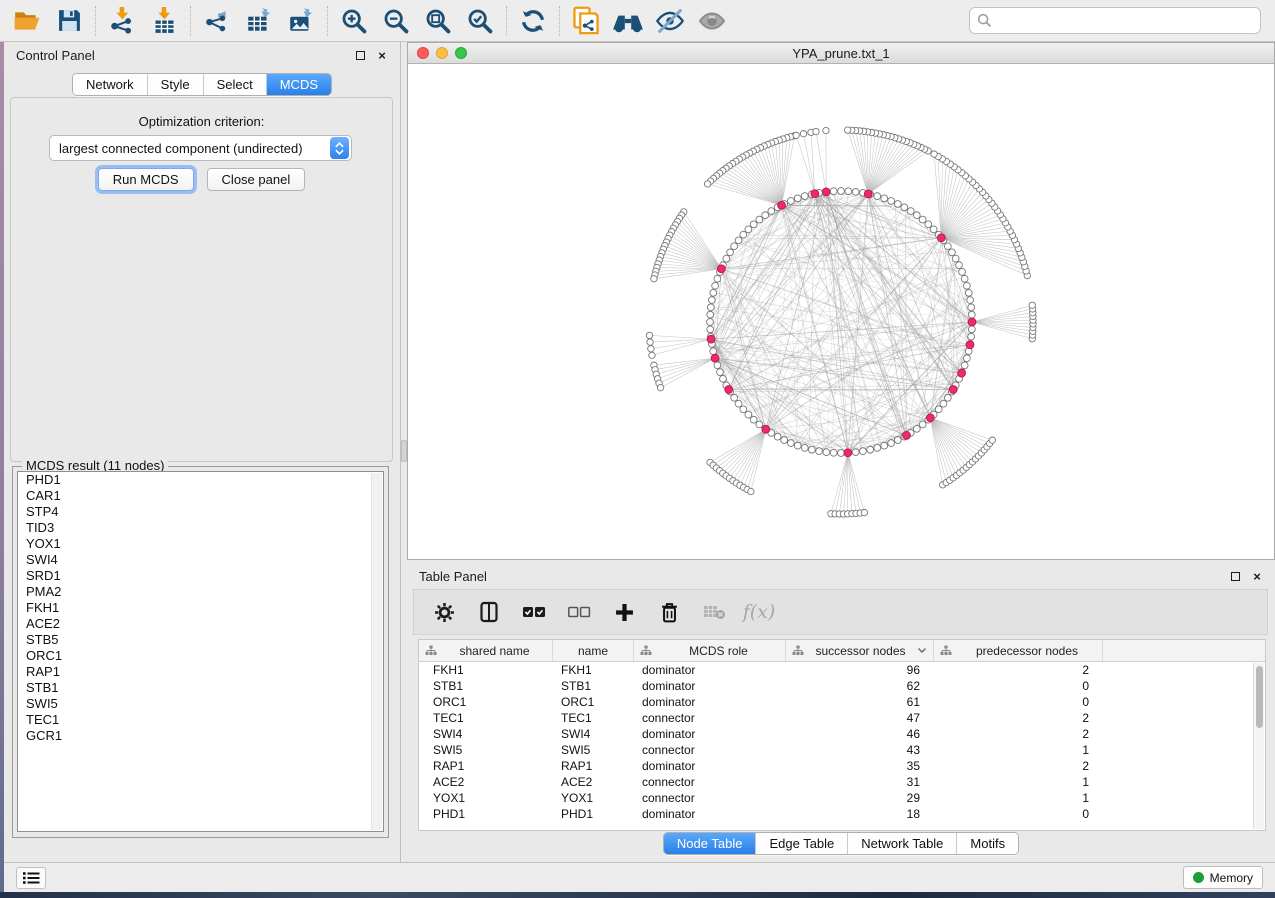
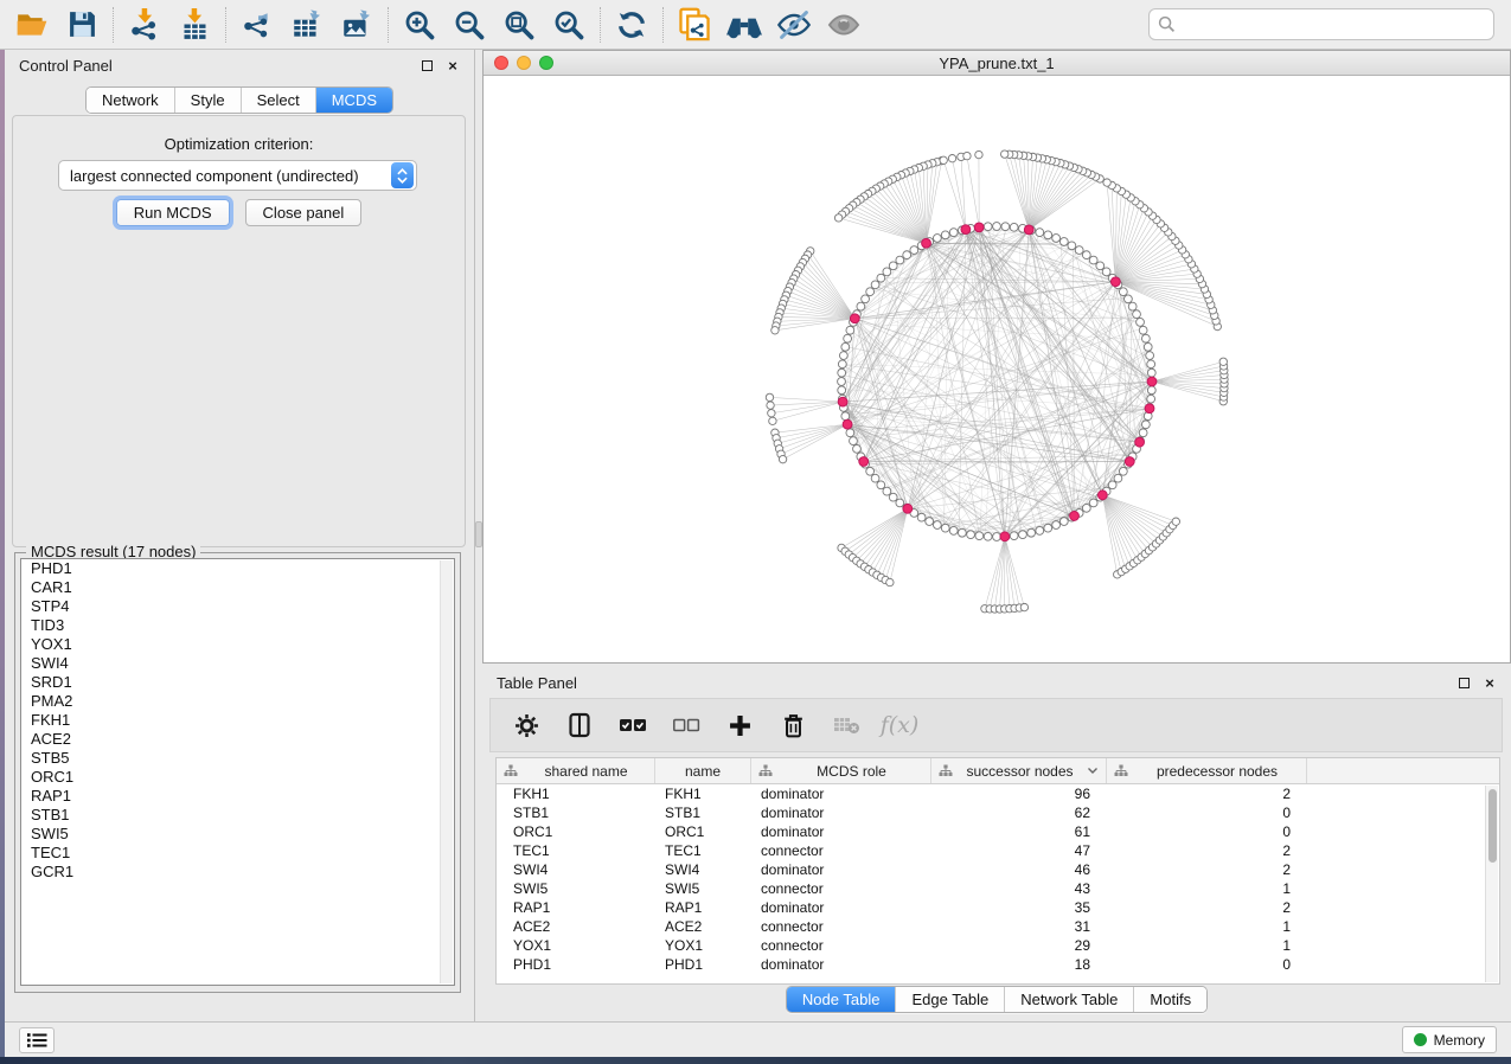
  Control Panel
  ×
  Network
  Style
  Select
  MCDS
  Optimization criterion:
  largest connected component (undirected)
  Run MCDS
  Close panel
- MCDS result (11 nodes)
+ MCDS result (17 nodes)
  PHD1
  CAR1
  STP4
  TID3
  YOX1
  SWI4
  SRD1
  PMA2
  FKH1
  ACE2
  STB5
  ORC1
  RAP1
  STB1
  SWI5
  TEC1
  GCR1
  YPA_prune.txt_1
  Table Panel
  ×
  f(x)
  shared name
  name
  MCDS role
  successor nodes
  predecessor nodes
  FKH1
  FKH1
  dominator
  96
  2
  STB1
  STB1
  dominator
  62
  0
  ORC1
  ORC1
  dominator
  61
  0
  TEC1
  TEC1
  connector
  47
  2
  SWI4
  SWI4
  dominator
  46
  2
  SWI5
  SWI5
  connector
  43
  1
  RAP1
  RAP1
  dominator
  35
  2
  ACE2
  ACE2
  connector
  31
  1
  YOX1
  YOX1
  connector
  29
  1
  PHD1
  PHD1
  dominator
  18
  0
  Node Table
  Edge Table
  Network Table
  Motifs
  Memory
